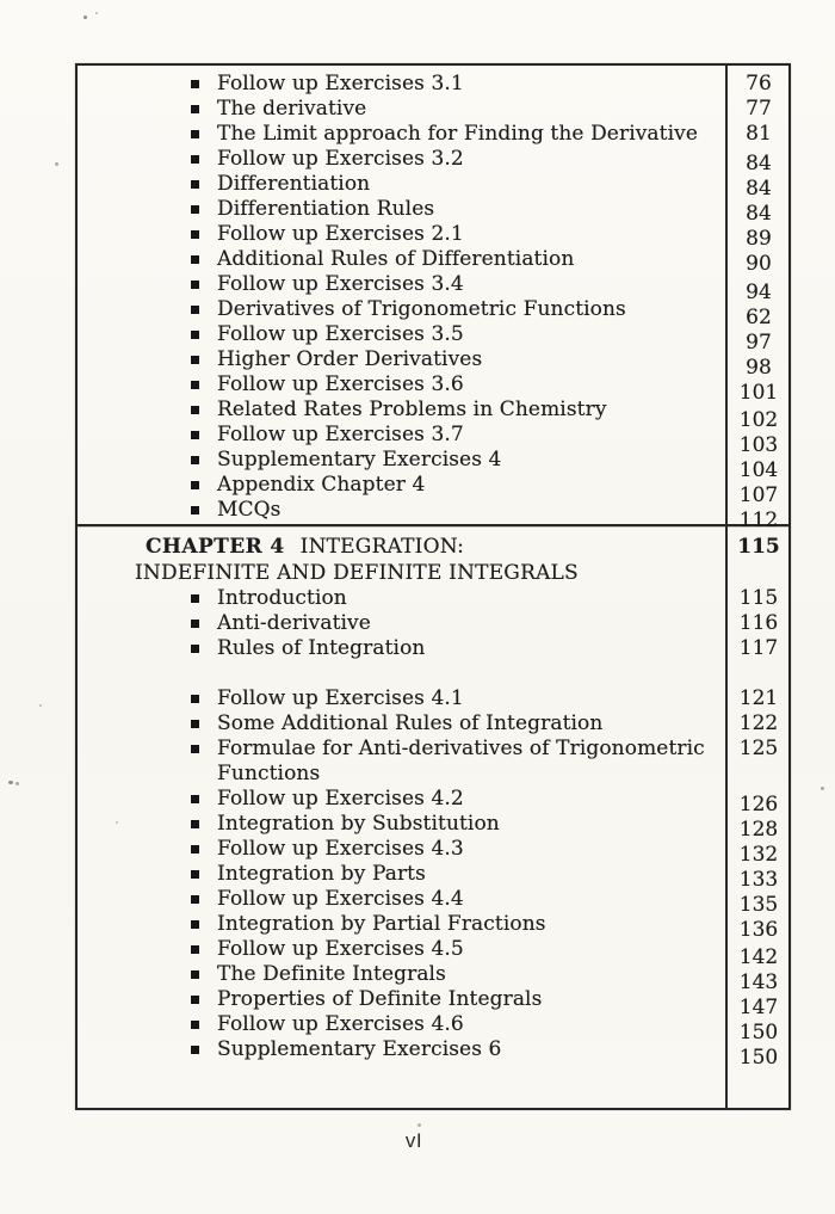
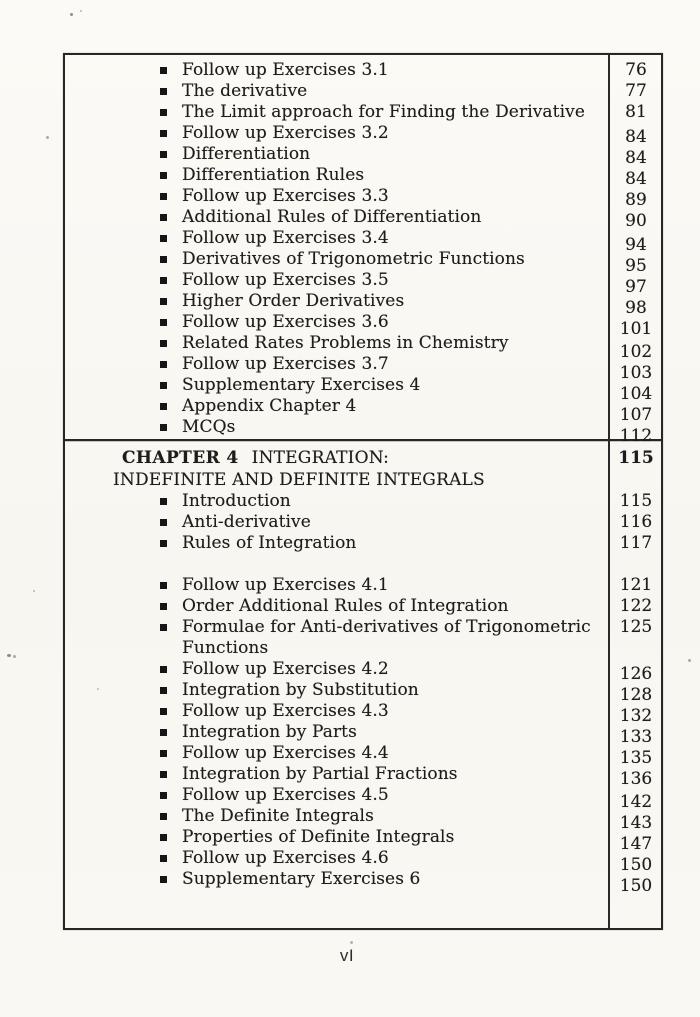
  Follow up Exercises 3.1
  76
  The derivative
  77
  The Limit approach for Finding the Derivative
  81
  Follow up Exercises 3.2
  84
  Differentiation
  84
  Differentiation Rules
  84
- Follow up Exercises 2.1
+ Follow up Exercises 3.3
  89
  Additional Rules of Differentiation
  90
  Follow up Exercises 3.4
  94
  Derivatives of Trigonometric Functions
- 62
+ 95
  Follow up Exercises 3.5
  97
  Higher Order Derivatives
  98
  Follow up Exercises 3.6
  101
  Related Rates Problems in Chemistry
  102
  Follow up Exercises 3.7
  103
  Supplementary Exercises 4
  104
  Appendix Chapter 4
  107
  MCQs
  112
  CHAPTER 4 INTEGRATION:
  INDEFINITE AND DEFINITE INTEGRALS
  115
  Introduction
  115
  Anti-derivative
  116
  Rules of Integration
  117
  Follow up Exercises 4.1
  121
- Some Additional Rules of Integration
+ Order Additional Rules of Integration
  122
  Formulae for Anti-derivatives of Trigonometric
  Functions
  125
  Follow up Exercises 4.2
  126
  Integration by Substitution
  128
  Follow up Exercises 4.3
  132
  Integration by Parts
  133
  Follow up Exercises 4.4
  135
  Integration by Partial Fractions
  136
  Follow up Exercises 4.5
  142
  The Definite Integrals
  143
  Properties of Definite Integrals
  147
  Follow up Exercises 4.6
  150
  Supplementary Exercises 6
  150
  vI
